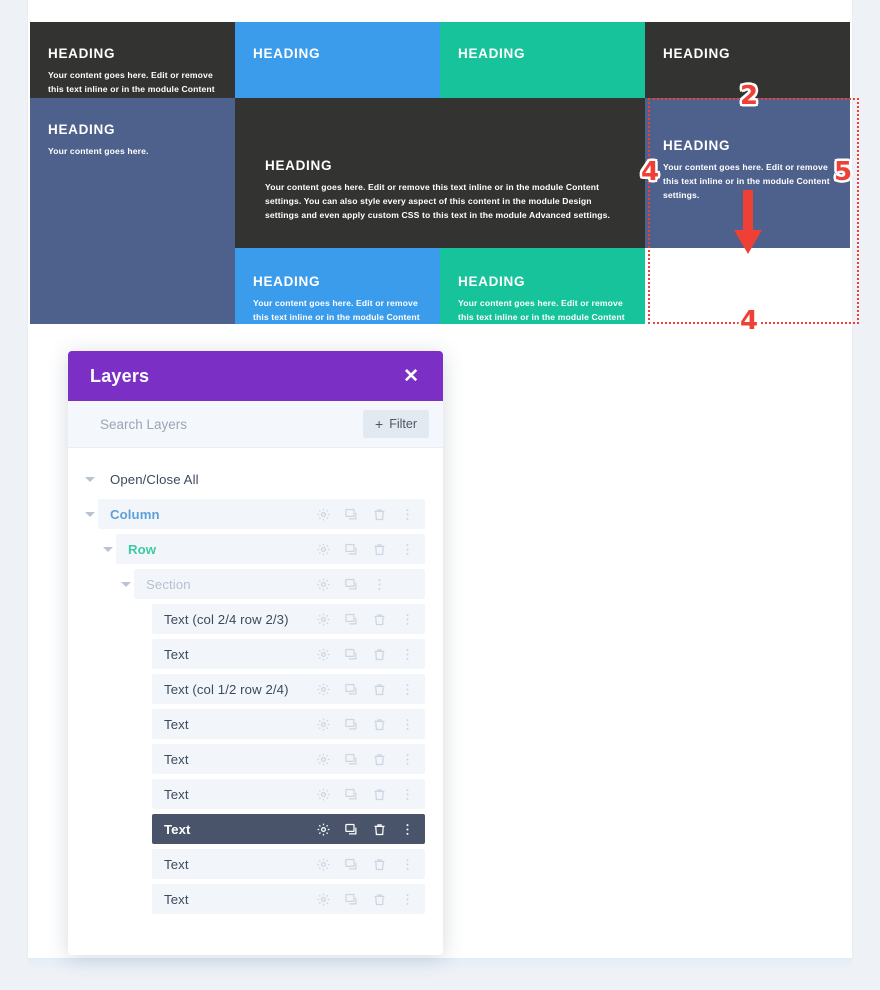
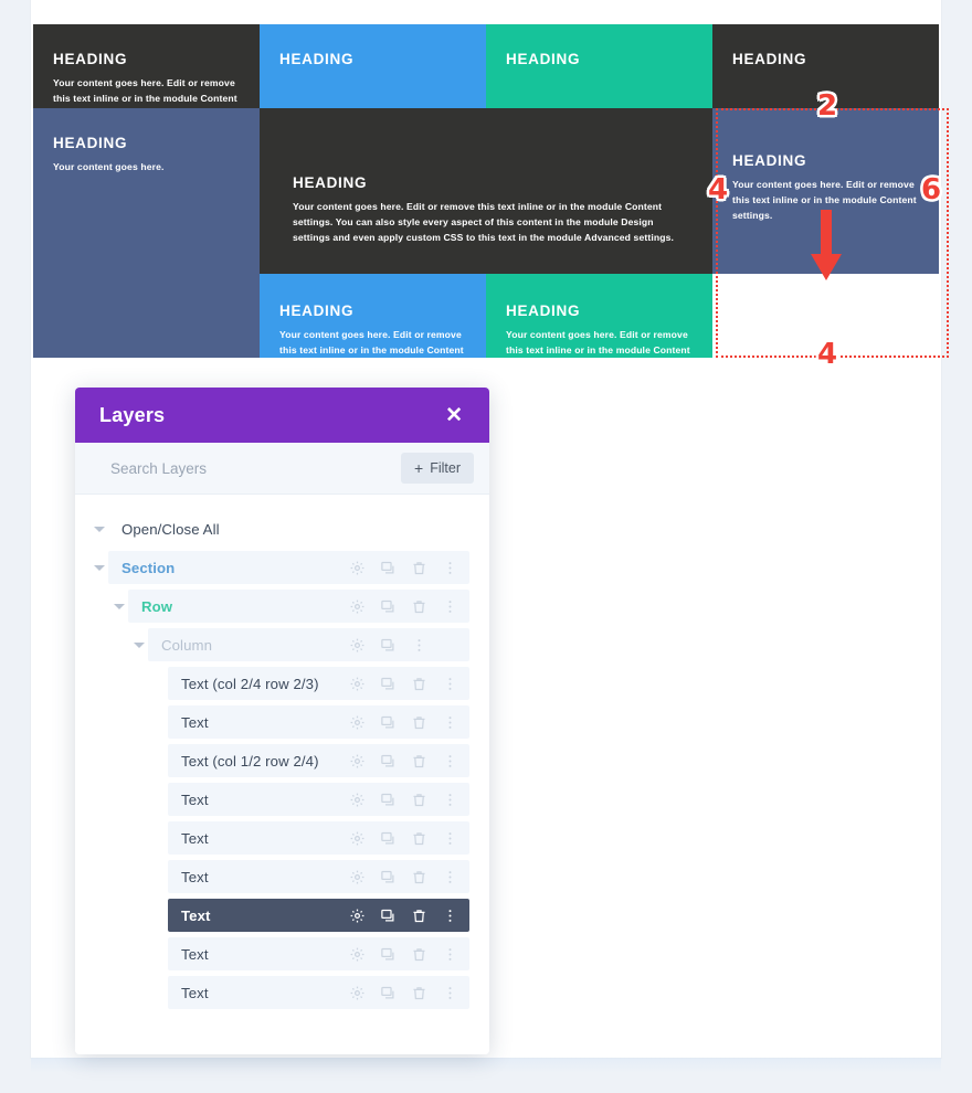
  HEADING
  Your content goes here. Edit or remove this text inline or in the module Content
  HEADING
  HEADING
  HEADING
  HEADING
  Your content goes here.
  HEADING
  Your content goes here. Edit or remove this text inline or in the module Content settings. You can also style every aspect of this content in the module Design settings and even apply custom CSS to this text in the module Advanced settings.
  HEADING
  Your content goes here. Edit or remove this text inline or in the module Content settings.
  HEADING
  HEADING
  Your content goes here. Edit or remove this text inline or in the module Content
  2
  4
- 5
+ 6
  4
  Layers
  ✕
  Search Layers
  +
  Filter
  Open/Close All
- Column
+ Section
  Row
- Section
+ Column
  Text (col 2/4 row 2/3)
  Text
  Text (col 1/2 row 2/4)
  Text
  Text
  Text
  Text
  Text
  Text
